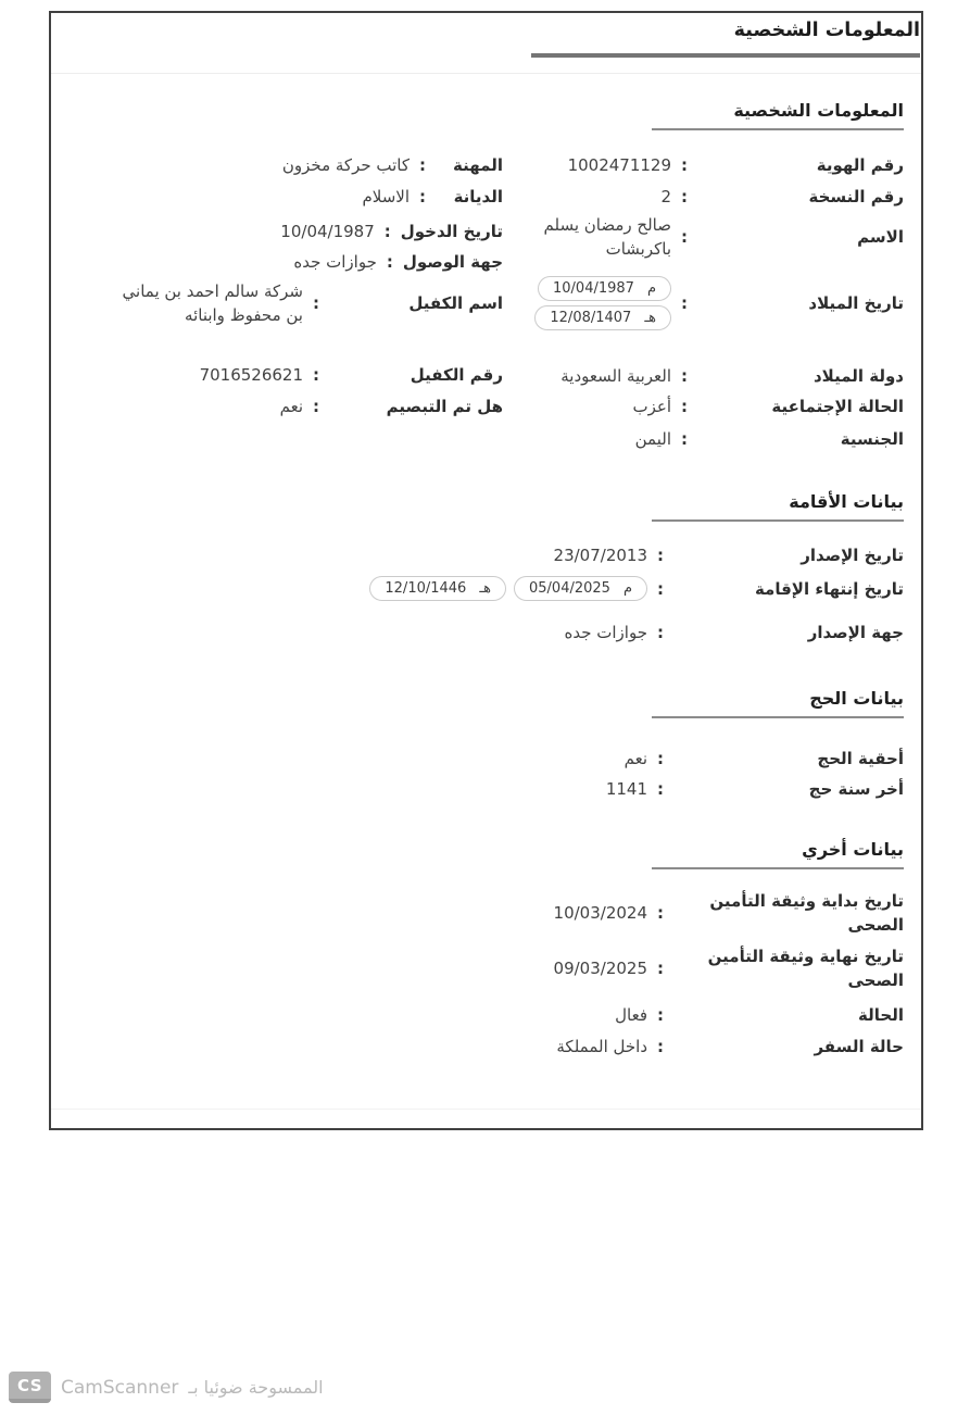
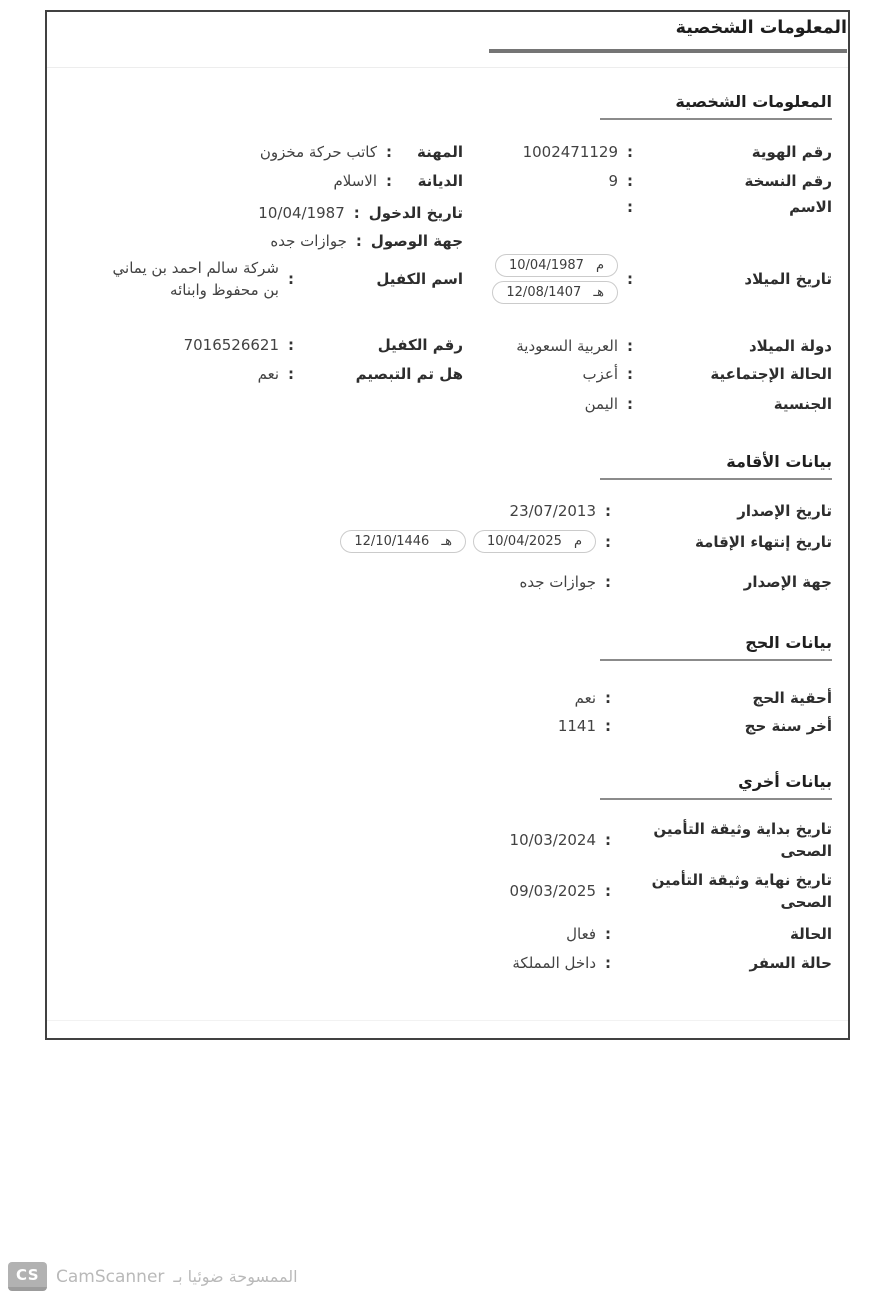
  المعلومات الشخصية
  المعلومات الشخصية
  رقم الهوية
  :
  1002471129
  رقم النسخة
  :
- 2
+ 9
  الاسم
  :
- صالح رمضان يسلم باكربشات
  تاريخ الميلاد
  :
  م
  10/04/1987
  هـ
  12/08/1407
  دولة الميلاد
  :
  العربية السعودية
  الحالة الإجتماعية
  :
  أعزب
  الجنسية
  :
  اليمن
  المهنة
  :
  كاتب حركة مخزون
  الديانة
  :
  الاسلام
  تاريخ الدخول
  :
  10/04/1987
  جهة الوصول
  :
  جوازات جده
  اسم الكفيل
  :
  شركة سالم احمد بن يماني بن محفوظ وابنائه
  رقم الكفيل
  :
  7016526621
  هل تم التبصيم
  :
  نعم
  بيانات الأقامة
  تاريخ الإصدار
  :
  23/07/2013
  تاريخ إنتهاء الإقامة
  :
  م
- 05/04/2025
+ 10/04/2025
  هـ
  12/10/1446
  جهة الإصدار
  :
  جوازات جده
  بيانات الحج
  أحقية الحج
  :
  نعم
  أخر سنة حج
  :
  1141
  بيانات أخري
  تاريخ بداية وثيقة التأمين
  الصحى
  :
  10/03/2024
  تاريخ نهاية وثيقة التأمين
  الصحى
  :
  09/03/2025
  الحالة
  :
  فعال
  حالة السفر
  :
  داخل المملكة
  CS
  CamScanner
  الممسوحة ضوئيا بـ
